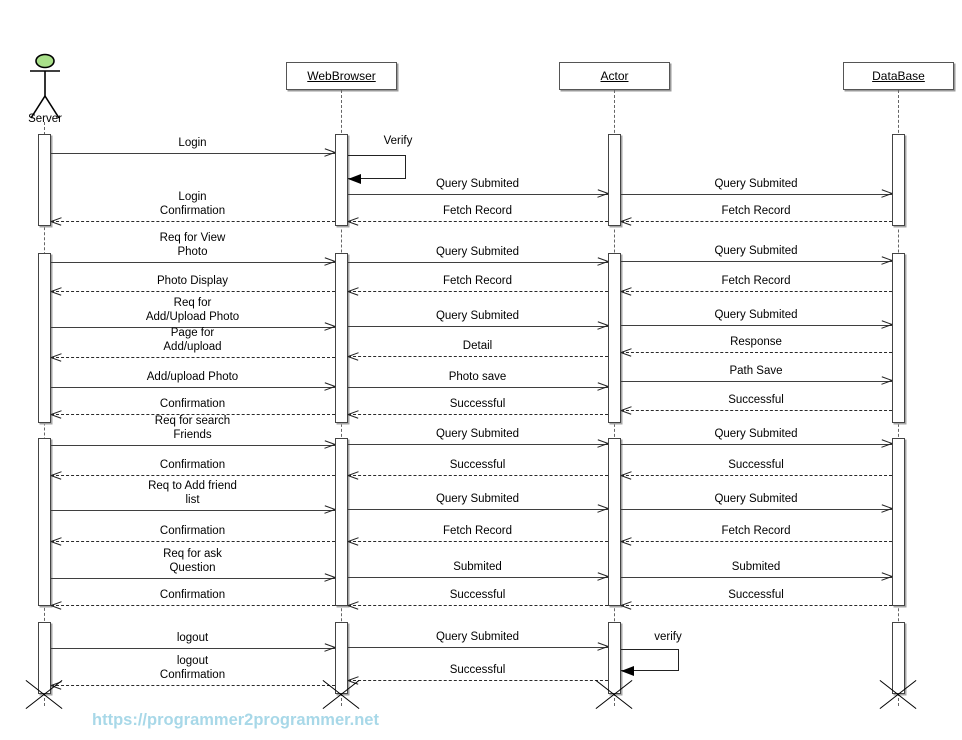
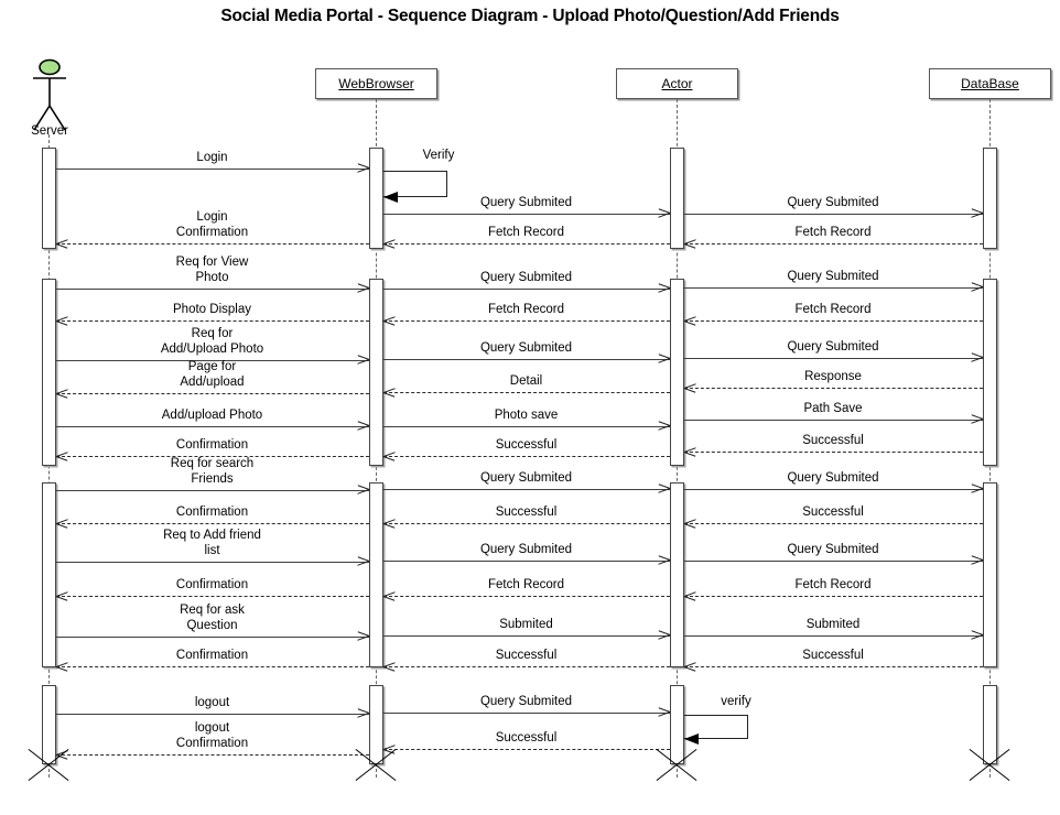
+ Social Media Portal - Sequence Diagram - Upload Photo/Question/Add Friends
  Server
  WebBrowser
  Actor
  DataBase
  Login
  Query Submited
  Query Submited
  Fetch Record
  Fetch Record
  Login
  Confirmation
  Req for View
  Photo
  Query Submited
  Query Submited
  Photo Display
  Fetch Record
  Fetch Record
  Req for
  Add/Upload Photo
  Query Submited
  Query Submited
  Page for
  Add/upload
  Detail
  Response
  Add/upload Photo
  Photo save
  Path Save
  Confirmation
  Successful
  Successful
  Req for search
  Friends
  Query Submited
  Query Submited
  Confirmation
  Successful
  Successful
  Req to Add friend
  list
  Query Submited
  Query Submited
  Confirmation
  Fetch Record
  Fetch Record
  Req for ask
  Question
  Submited
  Submited
  Confirmation
  Successful
  Successful
  logout
  Query Submited
  logout
  Confirmation
  Successful
  Verify
  verify
- https://programmer2programmer.net
